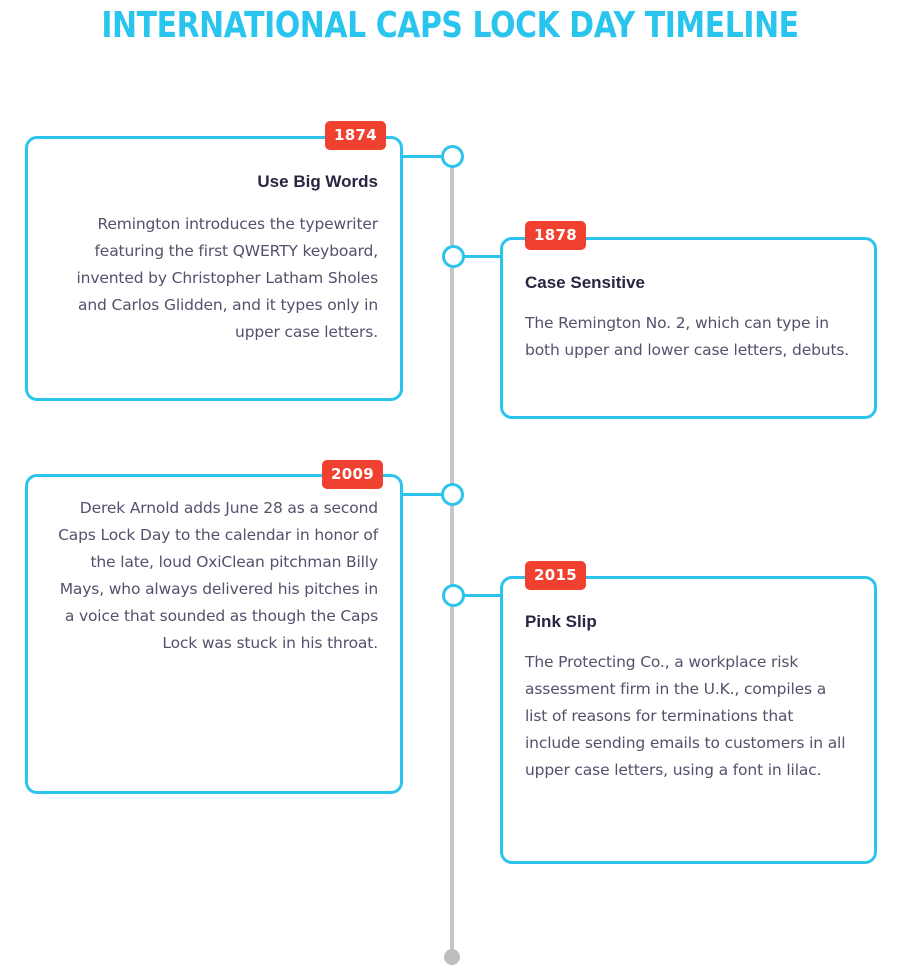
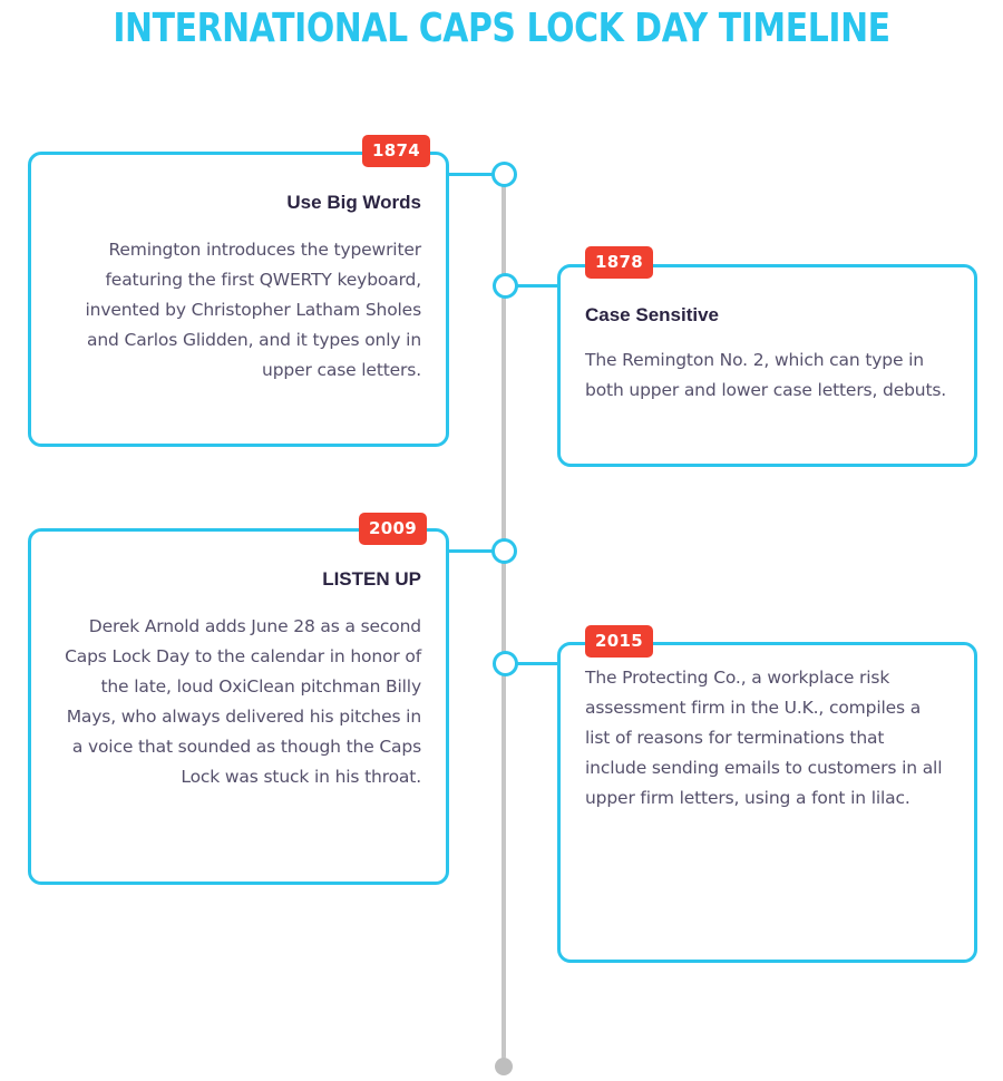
  INTERNATIONAL CAPS LOCK DAY TIMELINE
  Use Big Words
  Remington introduces the typewriter featuring the first QWERTY keyboard, invented by Christopher Latham Sholes and Carlos Glidden, and it types only in upper case letters.
  1874
  Case Sensitive
  The Remington No. 2, which can type in both upper and lower case letters, debuts.
  1878
+ LISTEN UP
  Derek Arnold adds June 28 as a second Caps Lock Day to the calendar in honor of the late, loud OxiClean pitchman Billy Mays, who always delivered his pitches in a voice that sounded as though the Caps Lock was stuck in his throat.
  2009
- Pink Slip
- The Protecting Co., a workplace risk assessment firm in the U.K., compiles a list of reasons for terminations that include sending emails to customers in all upper case letters, using a font in lilac.
+ The Protecting Co., a workplace risk assessment firm in the U.K., compiles a list of reasons for terminations that include sending emails to customers in all upper firm letters, using a font in lilac.
  2015
